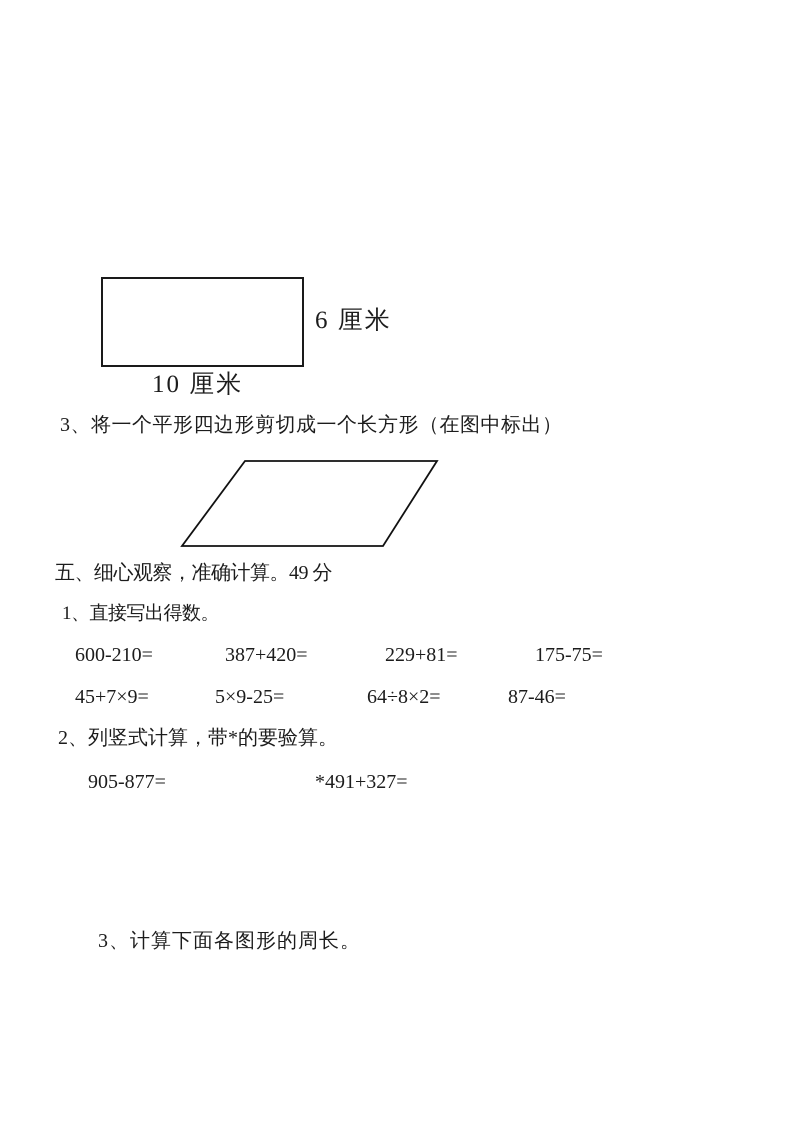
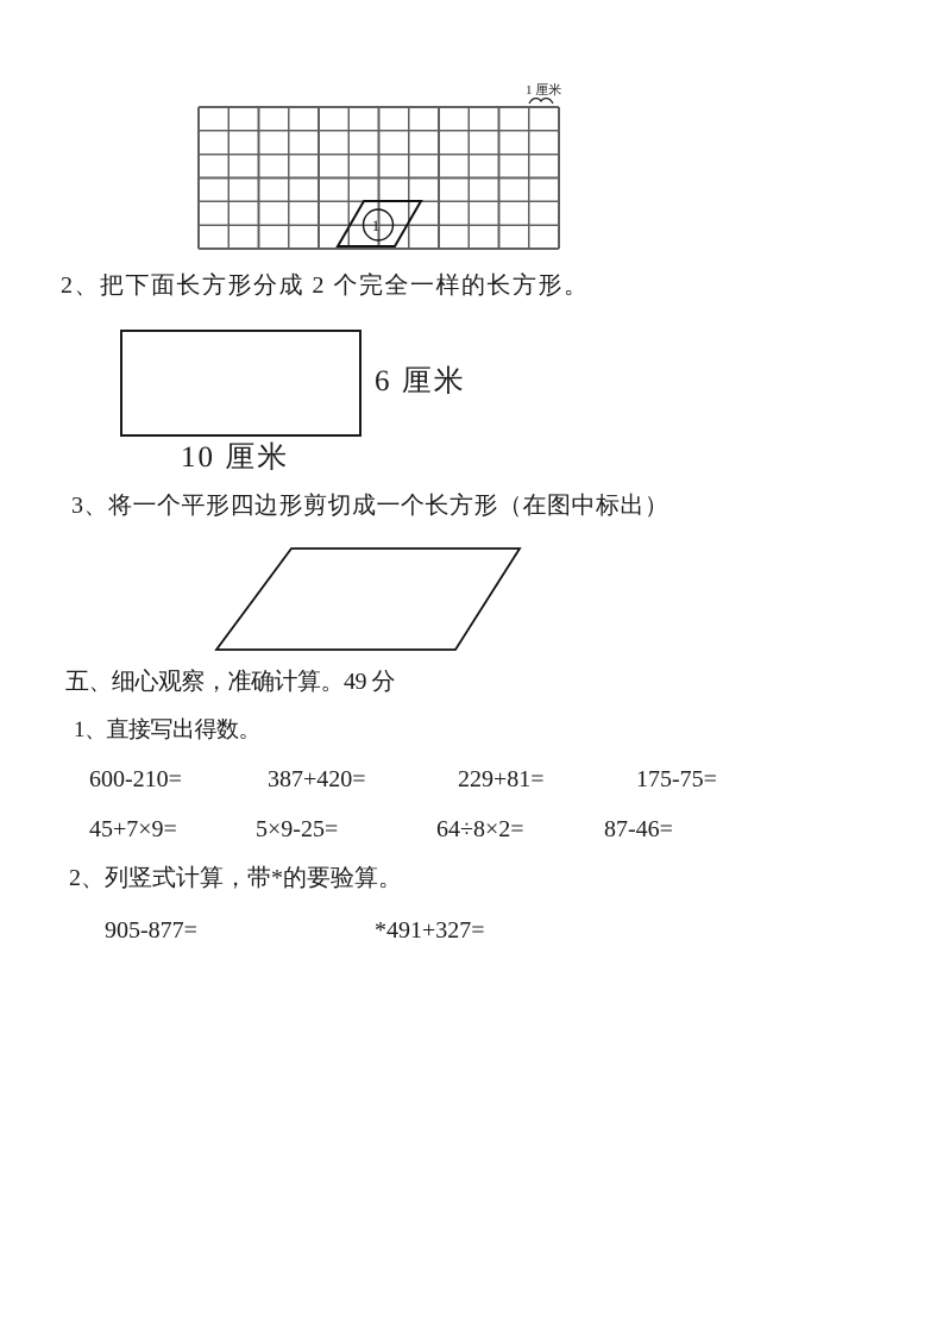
+ 1 厘米
+ 1
+ 2、把下面长方形分成 2 个完全一样的长方形。
  6 厘米
  10 厘米
  3、将一个平形四边形剪切成一个长方形（在图中标出）
  五、细心观察，准确计算。49 分
  1、直接写出得数。
  600-210=
  387+420=
  229+81=
  175-75=
  45+7×9=
  5×9-25=
  64÷8×2=
  87-46=
  2、列竖式计算，带*的要验算。
  905-877=
  *491+327=
- 3、计算下面各图形的周长。
